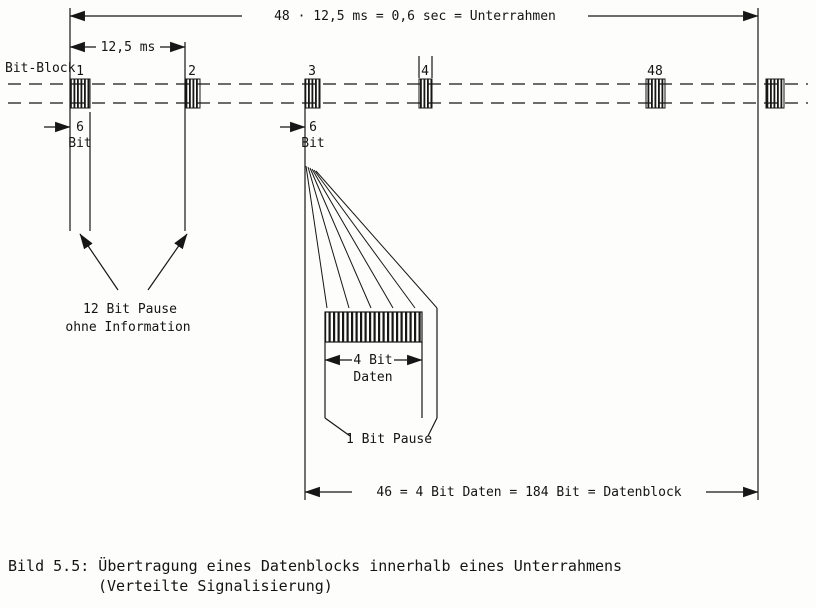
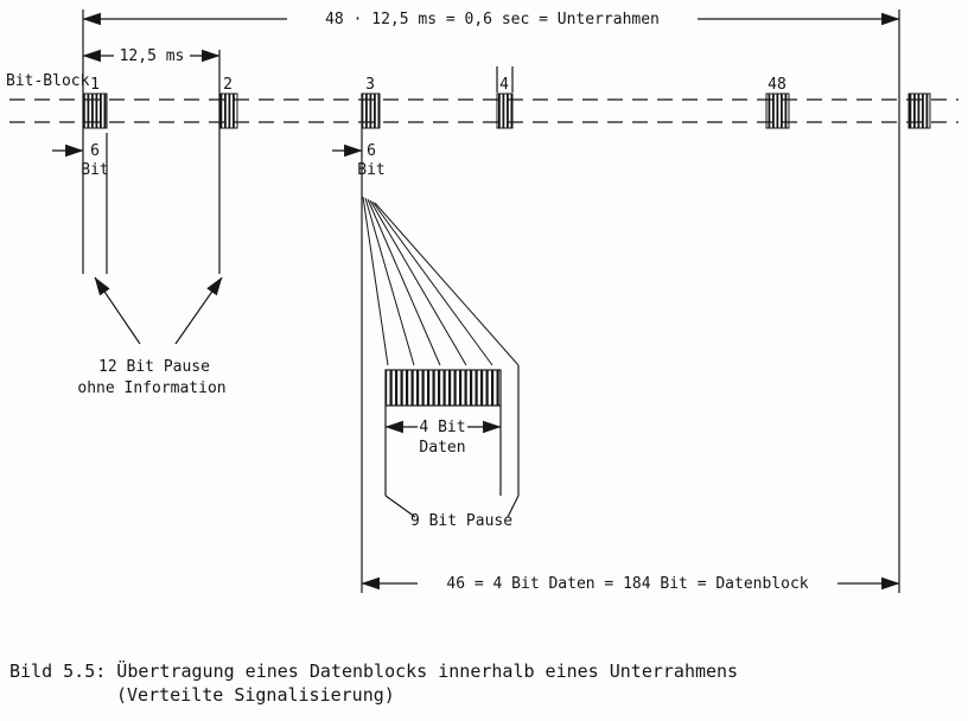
  48 · 12,5 ms = 0,6 sec = Unterrahmen
  12,5 ms
  Bit-Block
  1
  2
  3
  4
  48
  6
  Bit
  12 Bit Pause
  ohne Information
  6
  Bit
  4 Bit
  Daten
- 1 Bit Pause
+ 9 Bit Pause
  46 = 4 Bit Daten = 184 Bit = Datenblock
  Bild 5.5: Übertragung eines Datenblocks innerhalb eines Unterrahmens
  (Verteilte Signalisierung)
